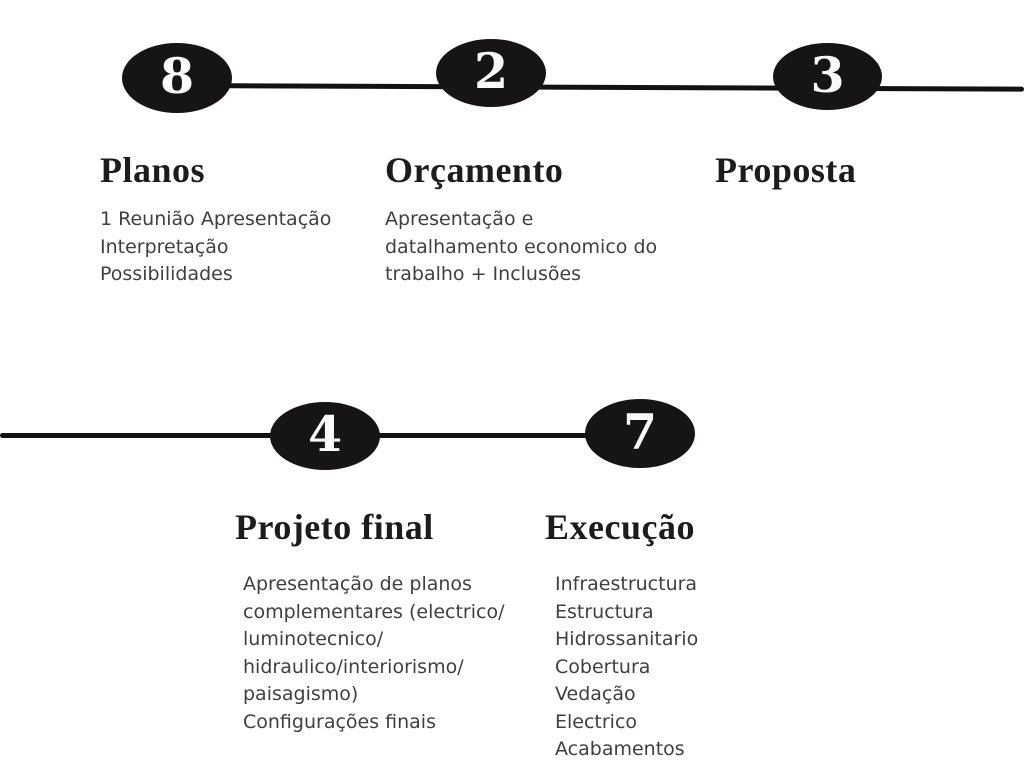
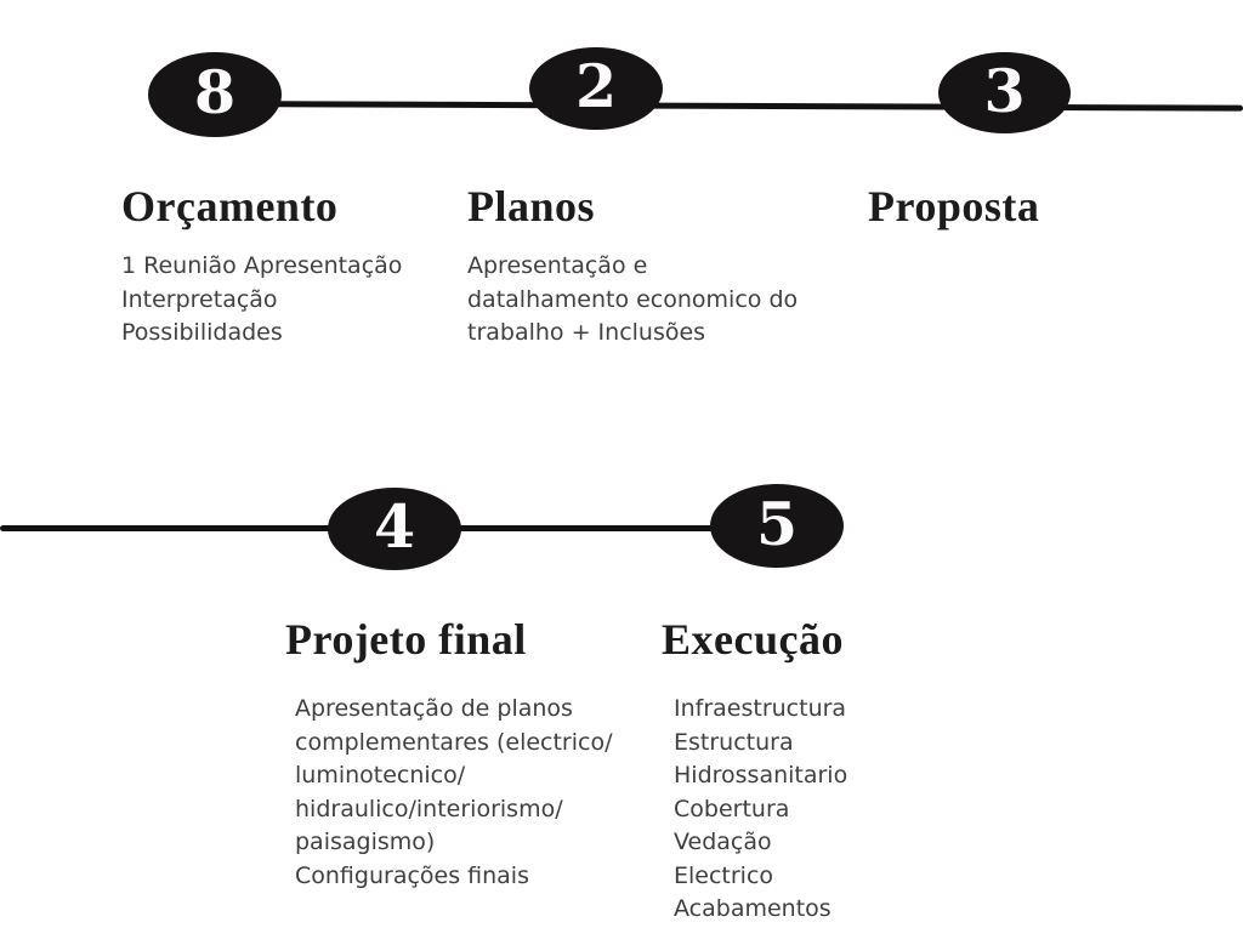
  8
  2
  3
  4
- 7
+ 5
- Planos
+ Orçamento
  1 Reunião Apresentação
  Interpretação
  Possibilidades
- Orçamento
+ Planos
  Apresentação e
  datalhamento economico do
  trabalho + Inclusões
  Proposta
  Projeto final
  Apresentação de planos
  complementares (electrico/
  luminotecnico/
  hidraulico/interiorismo/
  paisagismo)
  Configurações finais
  Execução
  Infraestructura
  Estructura
  Hidrossanitario
  Cobertura
  Vedação
  Electrico
  Acabamentos
